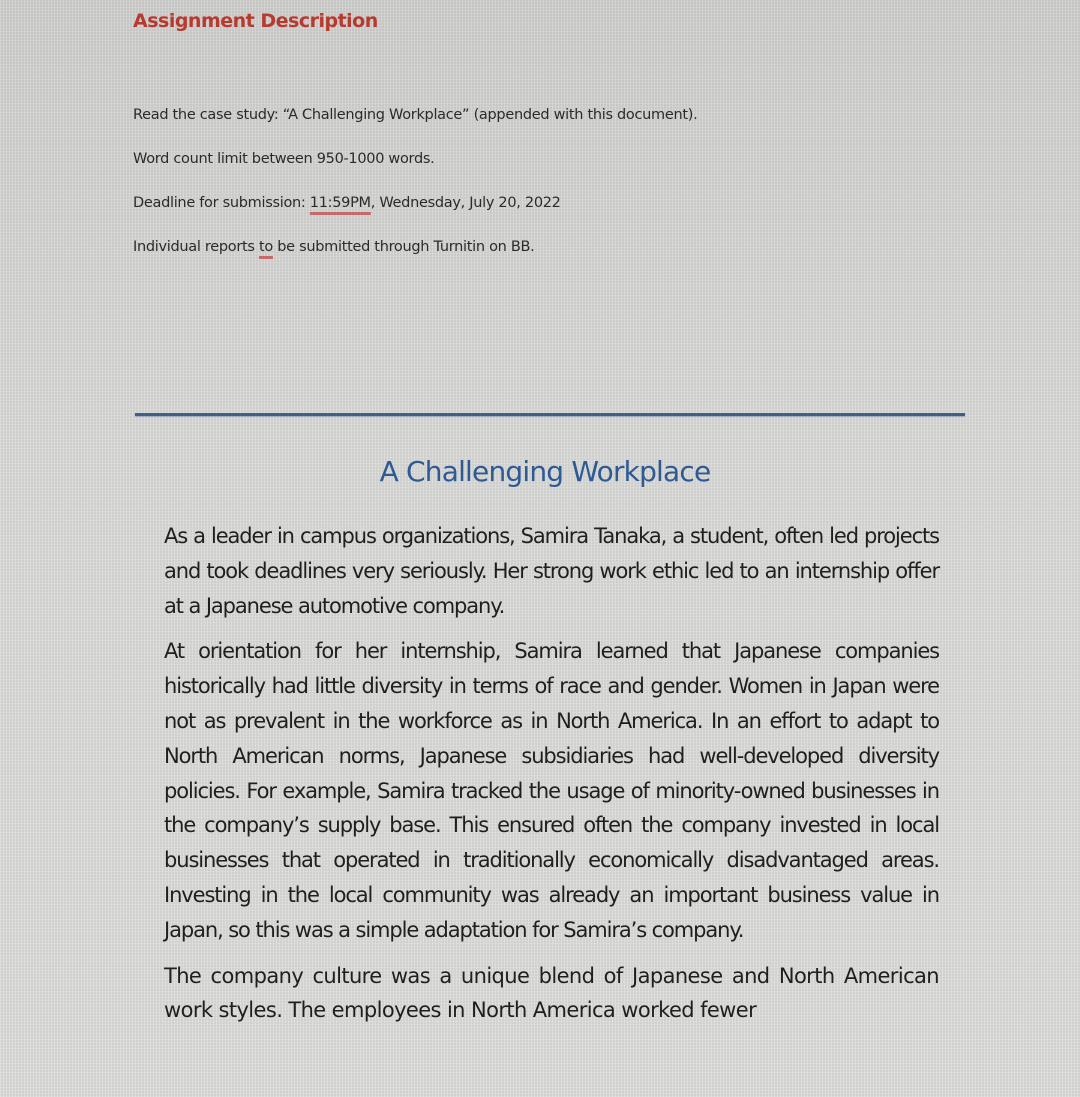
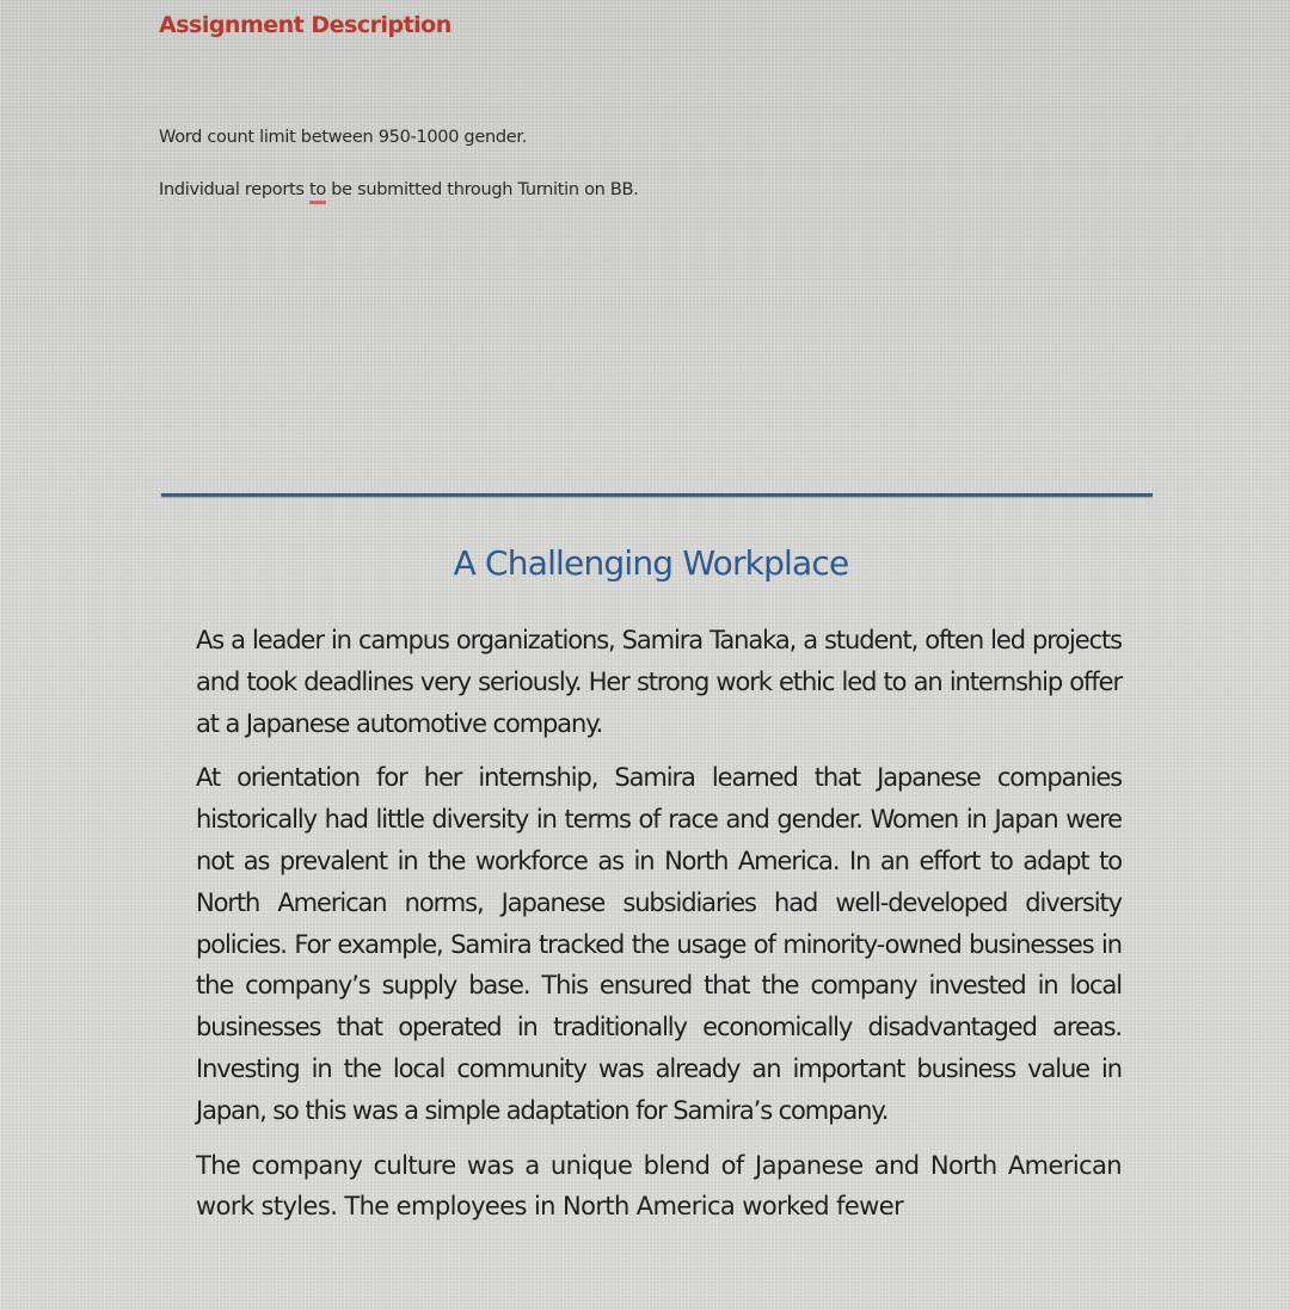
  Assignment Description
- Read the case study: “A Challenging Workplace” (appended with this document).
- Word count limit between 950-1000 words.
+ Word count limit between 950-1000 gender.
- Deadline for submission: 11:59PM, Wednesday, July 20, 2022
  Individual reports to be submitted through Turnitin on BB.
  A Challenging Workplace
  As a leader in campus organizations, Samira Tanaka, a student, often led projects and took deadlines very seriously. Her strong work ethic led to an internship offer at a Japanese automotive company.
- At orientation for her internship, Samira learned that Japanese companies historically had little diversity in terms of race and gender. Women in Japan were not as prevalent in the workforce as in North America. In an effort to adapt to North American norms, Japanese subsidiaries had well-developed diversity policies. For example, Samira tracked the usage of minority-owned businesses in the company’s supply base. This ensured often the company invested in local businesses that operated in traditionally economically disadvantaged areas. Investing in the local community was already an important business value in Japan, so this was a simple adaptation for Samira’s company.
+ At orientation for her internship, Samira learned that Japanese companies historically had little diversity in terms of race and gender. Women in Japan were not as prevalent in the workforce as in North America. In an effort to adapt to North American norms, Japanese subsidiaries had well-developed diversity policies. For example, Samira tracked the usage of minority-owned businesses in the company’s supply base. This ensured that the company invested in local businesses that operated in traditionally economically disadvantaged areas. Investing in the local community was already an important business value in Japan, so this was a simple adaptation for Samira’s company.
  The company culture was a unique blend of Japanese and North American work styles. The employees in North America worked fewer
